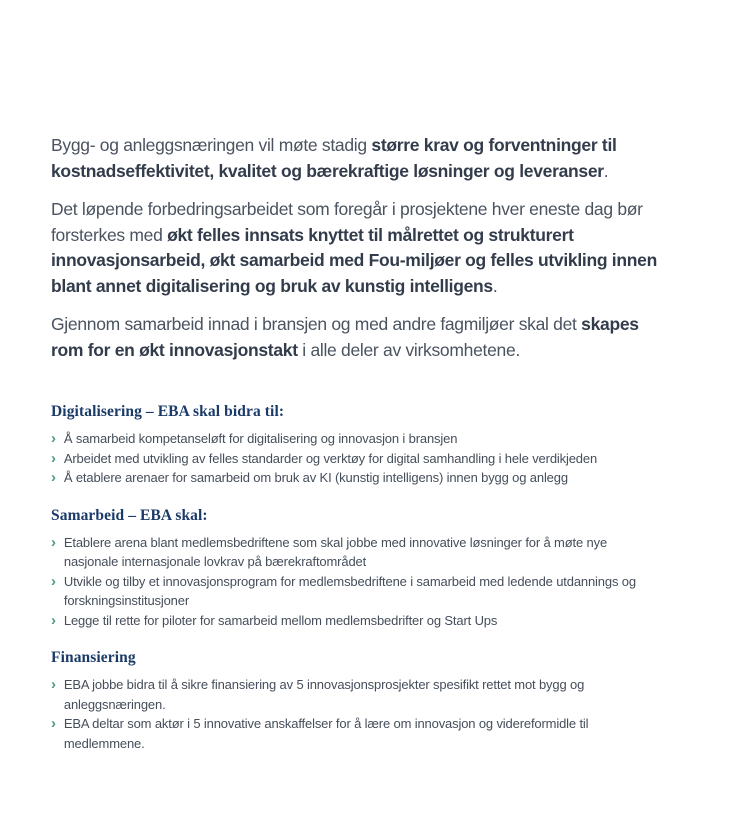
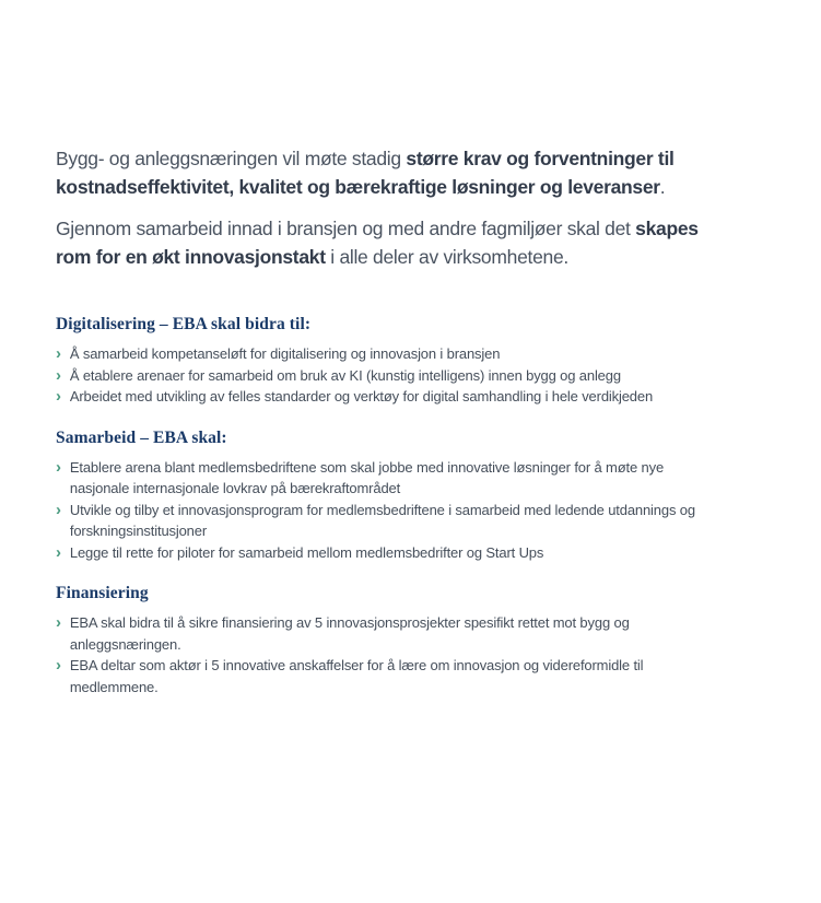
  Bygg- og anleggsnæringen vil møte stadig større krav og forventninger til kostnadseffektivitet, kvalitet og bærekraftige løsninger og leveranser.
- Det løpende forbedringsarbeidet som foregår i prosjektene hver eneste dag bør forsterkes med økt felles innsats knyttet til målrettet og strukturert innovasjonsarbeid, økt samarbeid med Fou-miljøer og felles utvikling innen blant annet digitalisering og bruk av kunstig intelligens.
  Gjennom samarbeid innad i bransjen og med andre fagmiljøer skal det skapes rom for en økt innovasjonstakt i alle deler av virksomhetene.
  Digitalisering – EBA skal bidra til:
  ›
  Å samarbeid kompetanseløft for digitalisering og innovasjon i bransjen
  ›
- Arbeidet med utvikling av felles standarder og verktøy for digital samhandling i hele verdikjeden
+ Å etablere arenaer for samarbeid om bruk av KI (kunstig intelligens) innen bygg og anlegg
  ›
- Å etablere arenaer for samarbeid om bruk av KI (kunstig intelligens) innen bygg og anlegg
+ Arbeidet med utvikling av felles standarder og verktøy for digital samhandling i hele verdikjeden
  Samarbeid – EBA skal:
  ›
  Etablere arena blant medlemsbedriftene som skal jobbe med innovative løsninger for å møte nye nasjonale internasjonale lovkrav på bærekraftområdet
  ›
  Utvikle og tilby et innovasjonsprogram for medlemsbedriftene i samarbeid med ledende utdannings og forskningsinstitusjoner
  ›
  Legge til rette for piloter for samarbeid mellom medlemsbedrifter og Start Ups
  Finansiering
  ›
- EBA jobbe bidra til å sikre finansiering av 5 innovasjonsprosjekter spesifikt rettet mot bygg og anleggsnæringen.
+ EBA skal bidra til å sikre finansiering av 5 innovasjonsprosjekter spesifikt rettet mot bygg og anleggsnæringen.
  ›
  EBA deltar som aktør i 5 innovative anskaffelser for å lære om innovasjon og videreformidle til medlemmene.
